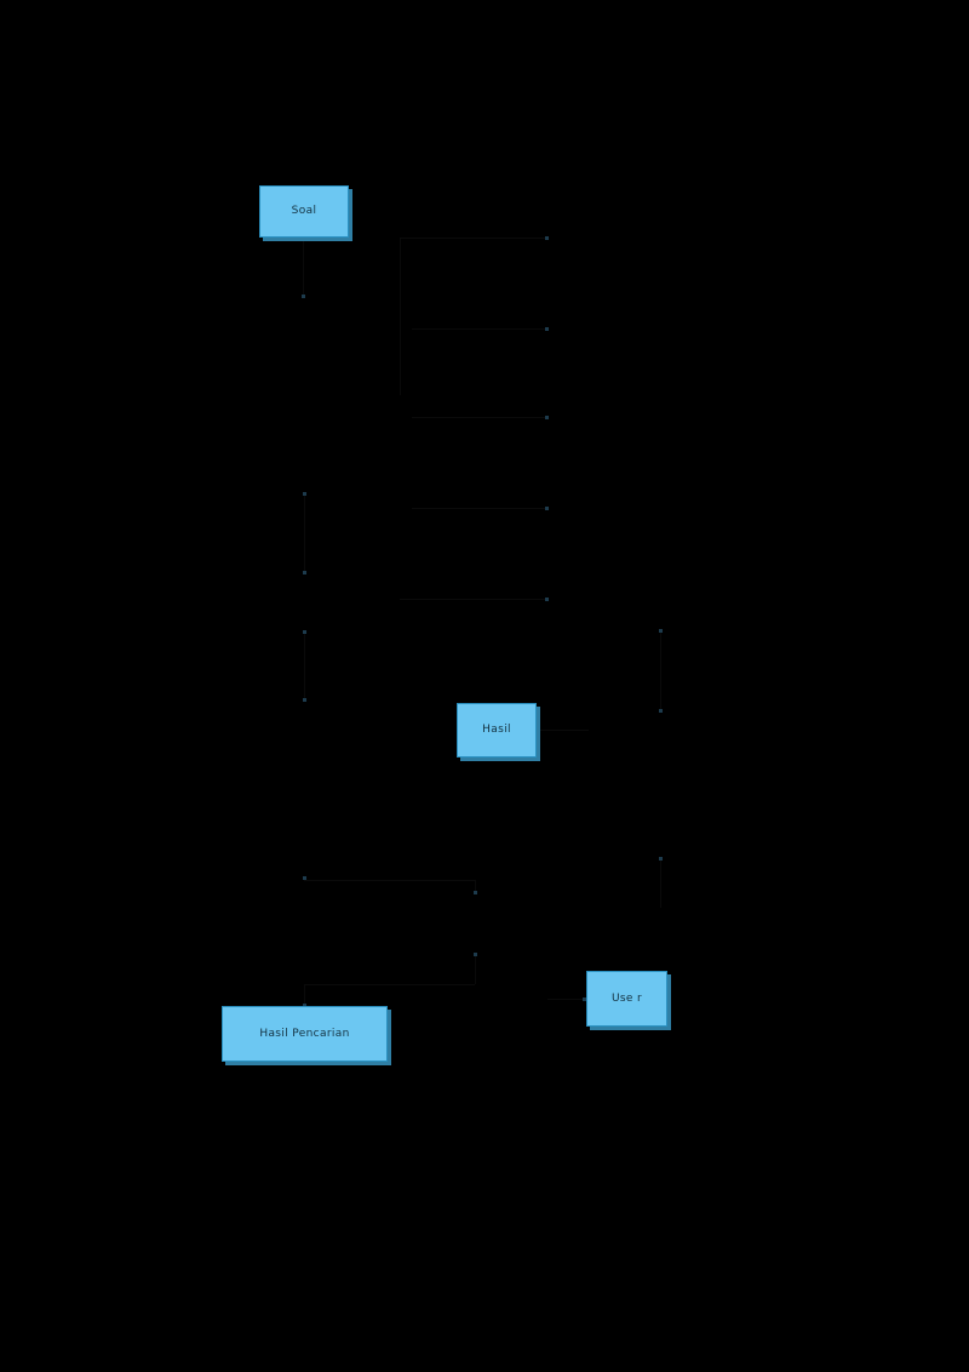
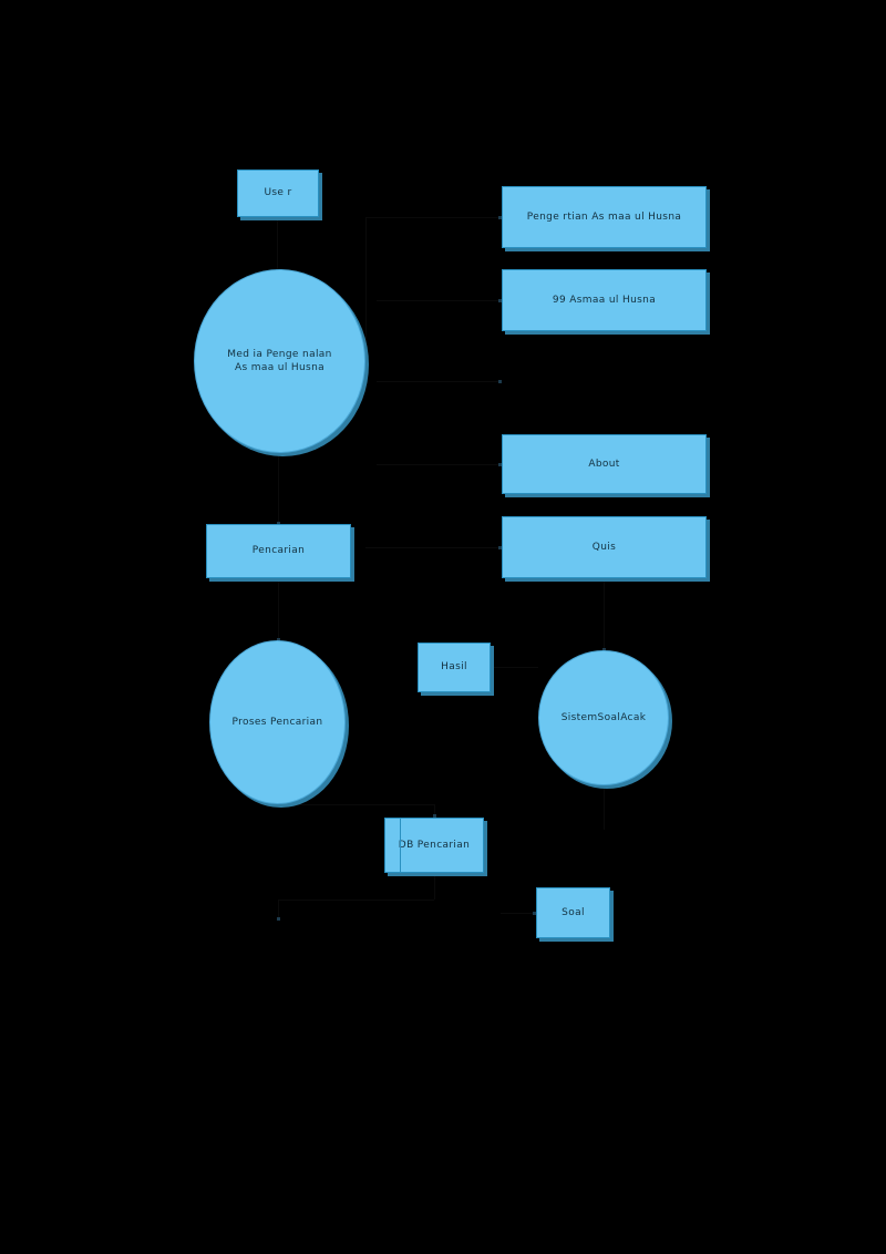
- Soal
+ Use r
+ Med ia Penge nalan
+ As maa ul Husna
+ Pencarian
+ Penge rtian As maa ul Husna
+ 99 Asmaa ul Husna
+ About
+ Quis
+ Proses Pencarian
  Hasil
+ SistemSoalAcak
+ DB Pencarian
- Use r
+ Soal
- Hasil Pencarian
